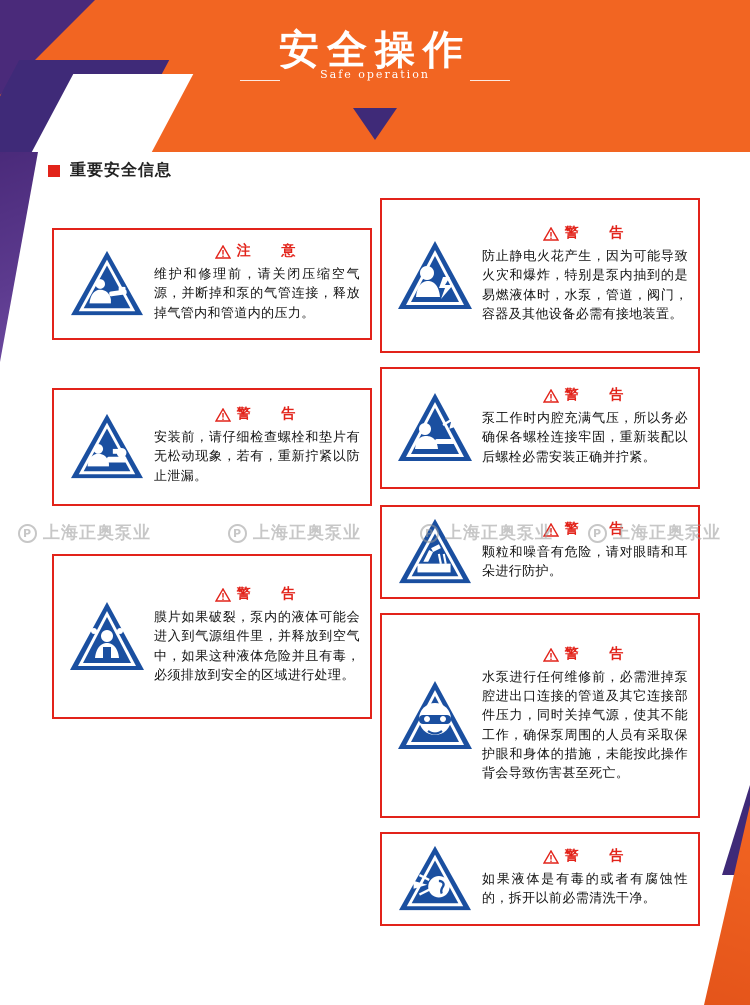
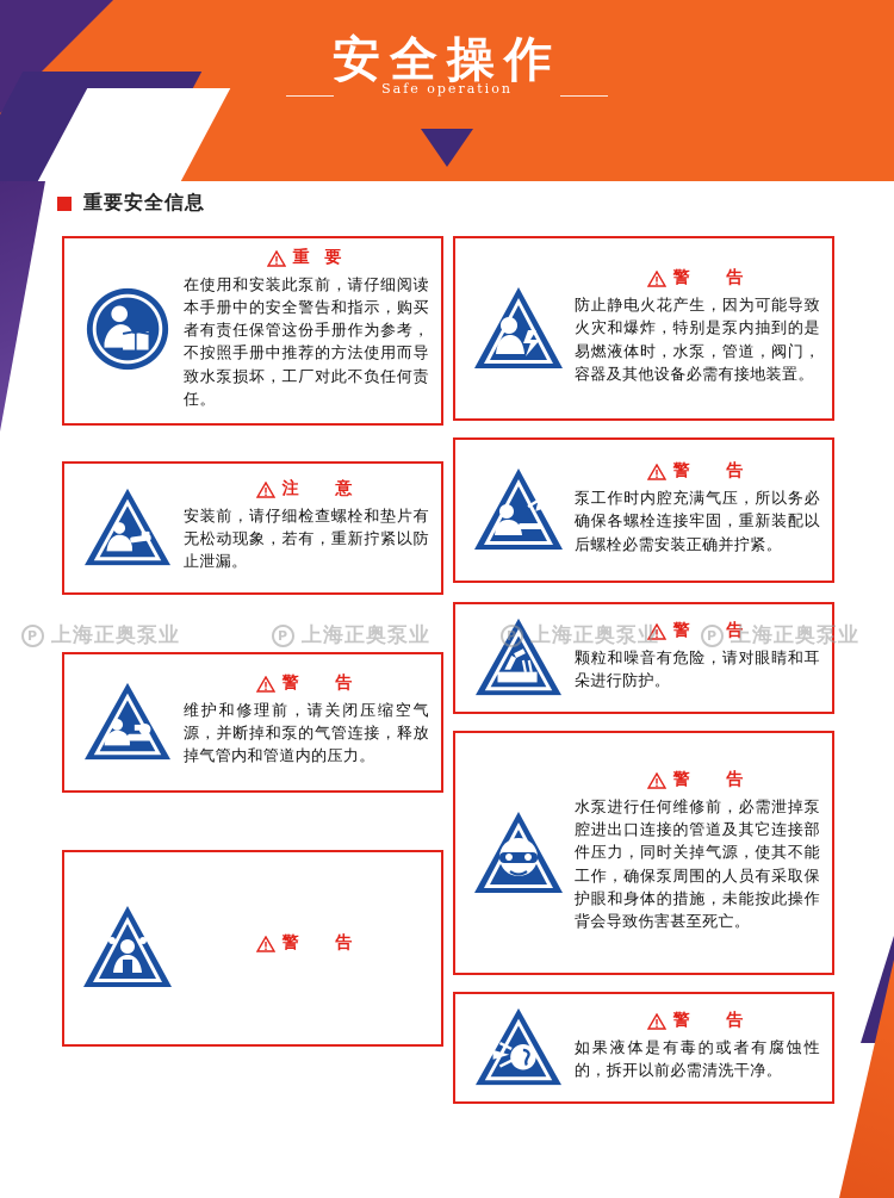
  安全操作
  Safe operation
  重要安全信息
+ 重 要
+ 在使用和安装此泵前，请仔细阅读本手册中的安全警告和指示，购买者有责任保管这份手册作为参考，不按照手册中推荐的方法使用而导致水泵损坏，工厂对此不负任何责任。
  注 意
- 维护和修理前，请关闭压缩空气源，并断掉和泵的气管连接，释放掉气管内和管道内的压力。
+ 安装前，请仔细检查螺栓和垫片有无松动现象，若有，重新拧紧以防止泄漏。
  警 告
- 安装前，请仔细检查螺栓和垫片有无松动现象，若有，重新拧紧以防止泄漏。
+ 维护和修理前，请关闭压缩空气源，并断掉和泵的气管连接，释放掉气管内和管道内的压力。
  警 告
- 膜片如果破裂，泵内的液体可能会进入到气源组件里，并释放到空气中，如果这种液体危险并且有毒，必须排放到安全的区域进行处理。
  警 告
  防止静电火花产生，因为可能导致火灾和爆炸，特别是泵内抽到的是易燃液体时，水泵，管道，阀门，容器及其他设备必需有接地装置。
  警 告
  泵工作时内腔充满气压，所以务必确保各螺栓连接牢固，重新装配以后螺栓必需安装正确并拧紧。
  警 告
  颗粒和噪音有危险，请对眼睛和耳朵进行防护。
  警 告
  水泵进行任何维修前，必需泄掉泵腔进出口连接的管道及其它连接部件压力，同时关掉气源，使其不能工作，确保泵周围的人员有采取保护眼和身体的措施，未能按此操作背会导致伤害甚至死亡。
  警 告
  如果液体是有毒的或者有腐蚀性的，拆开以前必需清洗干净。
  P
  上海正奥泵业
  P
  上海正奥泵业
  P
  上海正奥泵业
  P
  上海正奥泵业
